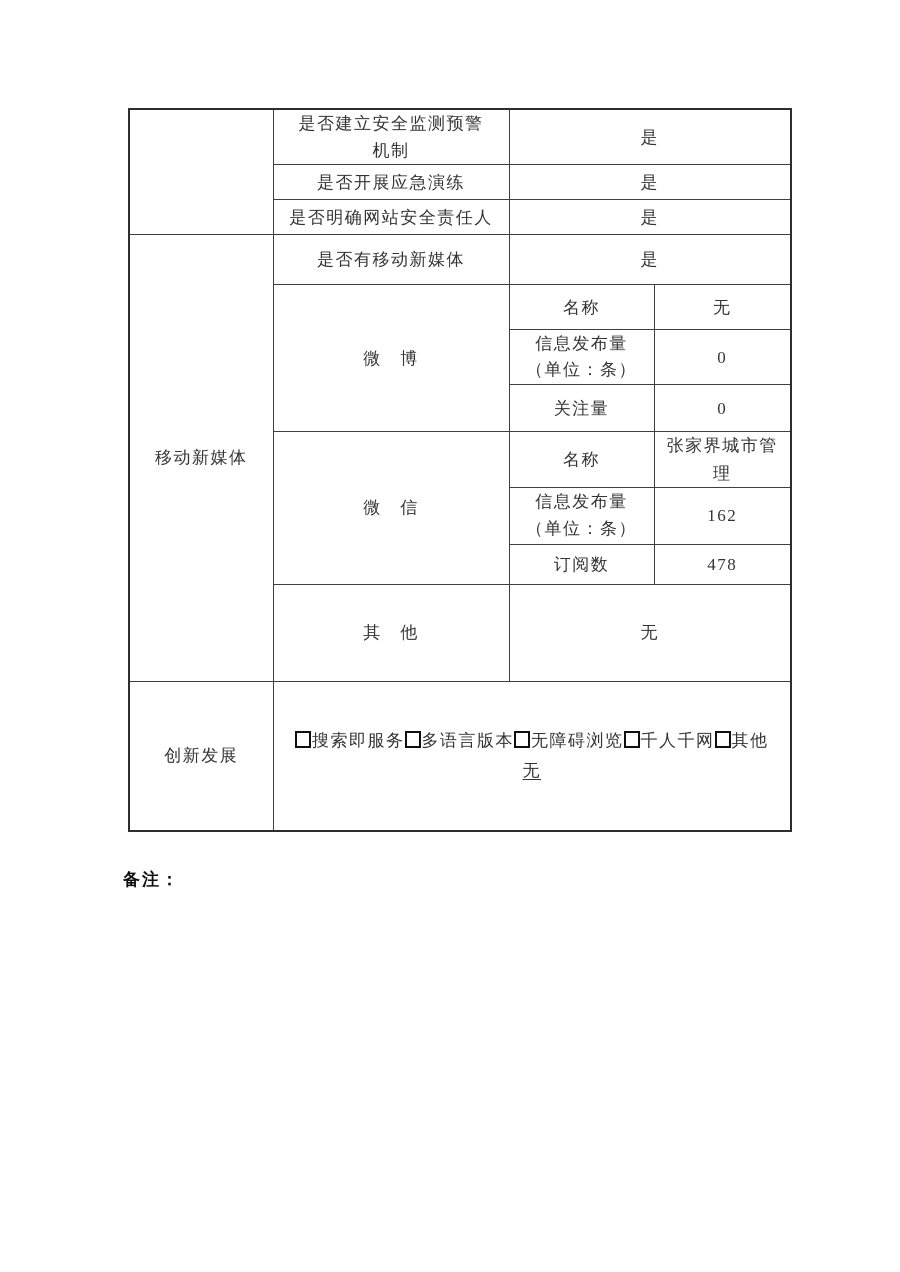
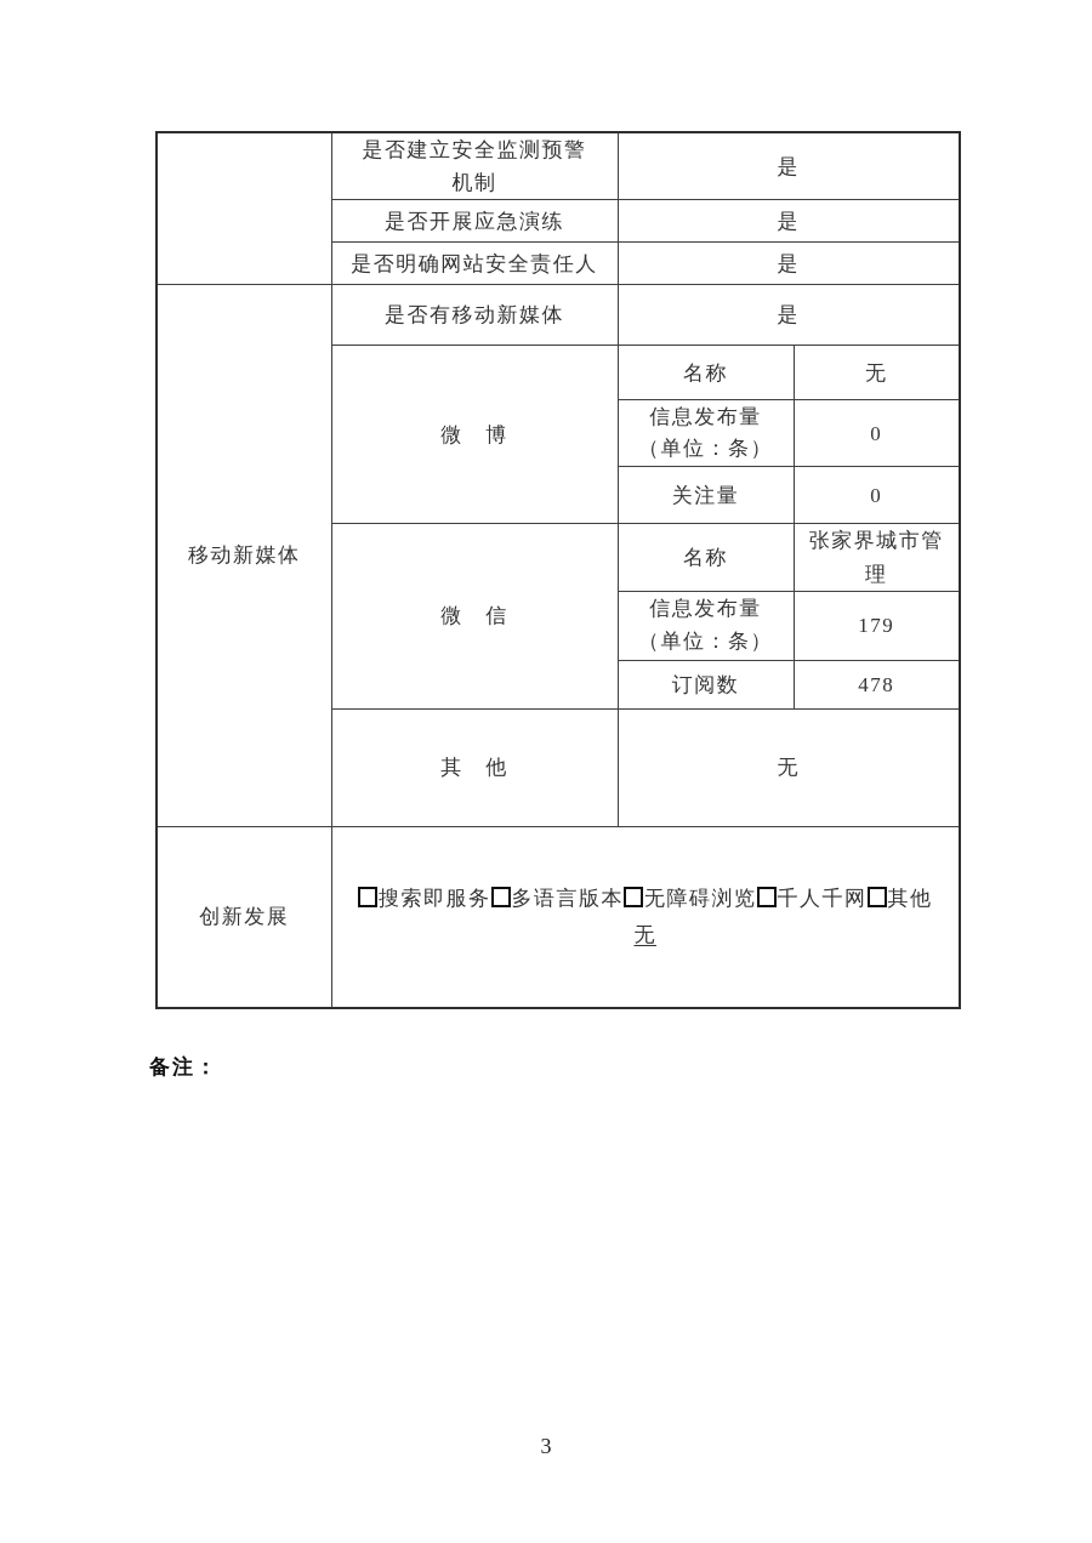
  	是否建立安全监测预警机制	是
  是否开展应急演练	是
  是否明确网站安全责任人	是
  移动新媒体	是否有移动新媒体	是
  微 博	名称	无
  信息发布量 （单位：条）	0
  关注量	0
  微 信	名称	张家界城市管理
- 信息发布量 （单位：条）	162
+ 信息发布量 （单位：条）	179
  订阅数	478
  其 他	无
  创新发展	搜索即服务 多语言版本 无障碍浏览 千人千网 其他 无
  备注：
+ 3
